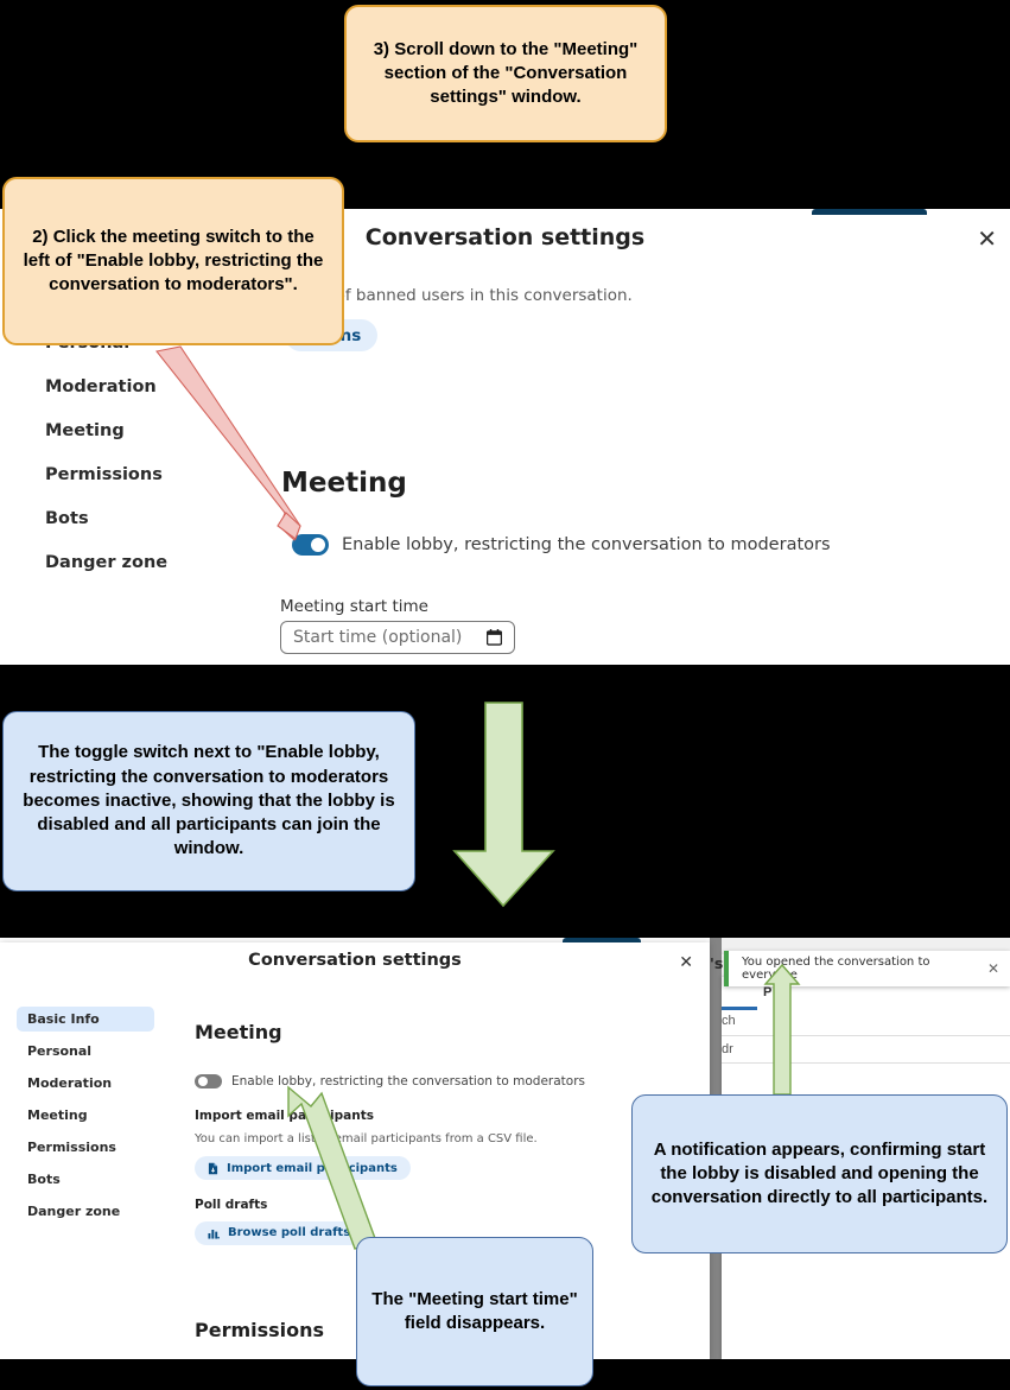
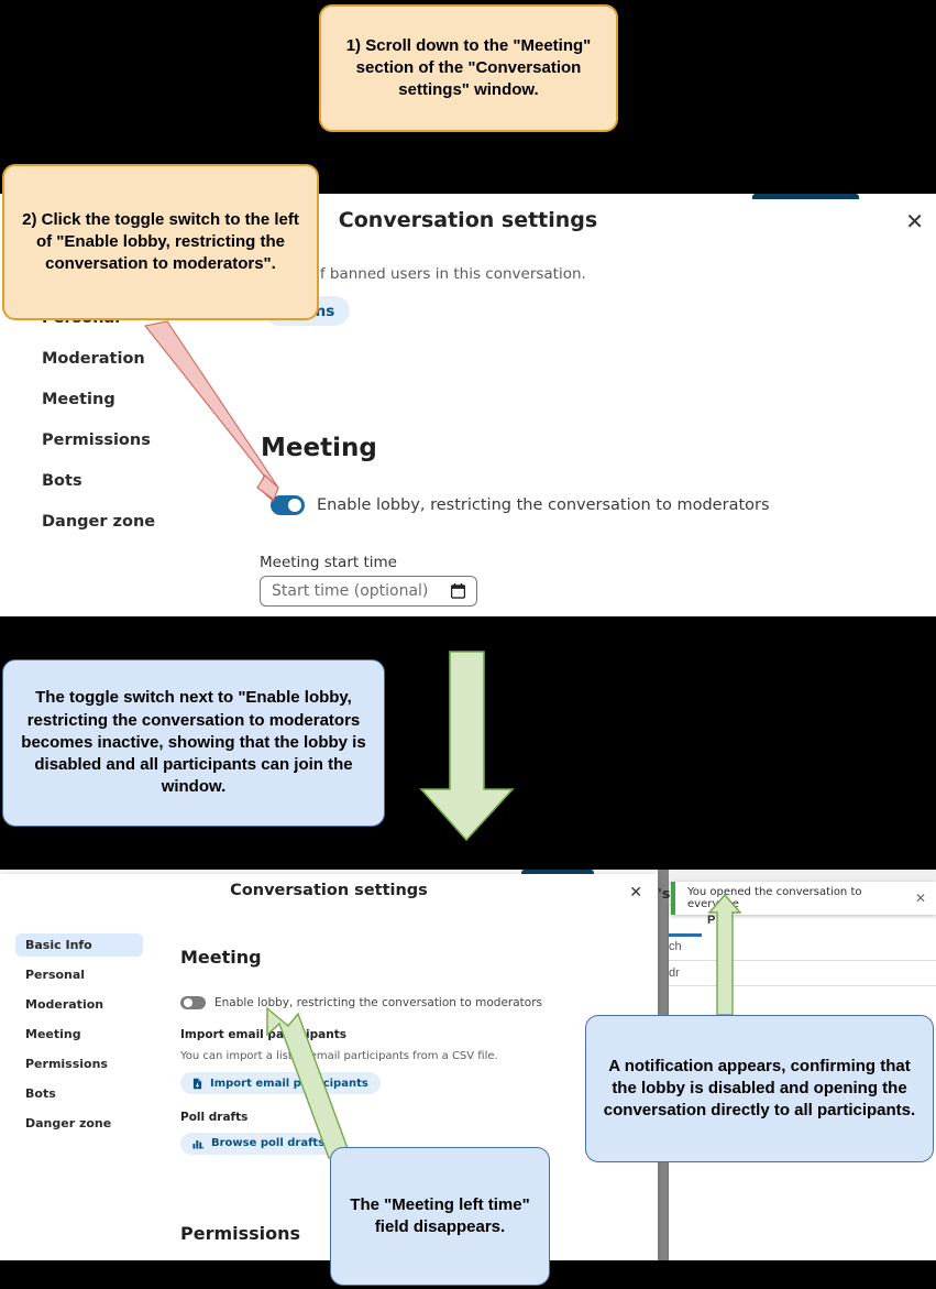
  Conversation settings
  ✕
  f banned users in this conversation.
  Moderation
  Meeting
  Permissions
  Bots
  Danger zone
  Meeting
  Enable lobby, restricting the conversation to moderators
  Meeting start time
  Start time (optional)
  P
  ch
  dr
  Conversation settings
  ✕
  Basic Info
  Personal
  Moderation
  Meeting
  Permissions
  Bots
  Danger zone
  Meeting
  Enable lobby, restricting the conversation to moderators
  Import email paipants
  You can import a listmail participants from a CSV file.
  Import email pcipants
  Poll drafts
  Browse poll drafts
  Permissions
  You opened the conversation to everye
  ✕
- 3) Scroll down to the "Meeting" section of the "Conversation settings" window.
+ 1) Scroll down to the "Meeting" section of the "Conversation settings" window.
- 2) Click the meeting switch to the left of "Enable lobby, restricting the conversation to moderators".
+ 2) Click the toggle switch to the left of "Enable lobby, restricting the conversation to moderators".
  The toggle switch next to "Enable lobby, restricting the conversation to moderators becomes inactive, showing that the lobby is disabled and all participants can join the window.
- A notification appears, confirming start the lobby is disabled and opening the conversation directly to all participants.
+ A notification appears, confirming that the lobby is disabled and opening the conversation directly to all participants.
- The "Meeting start time" field disappears.
+ The "Meeting left time" field disappears.
